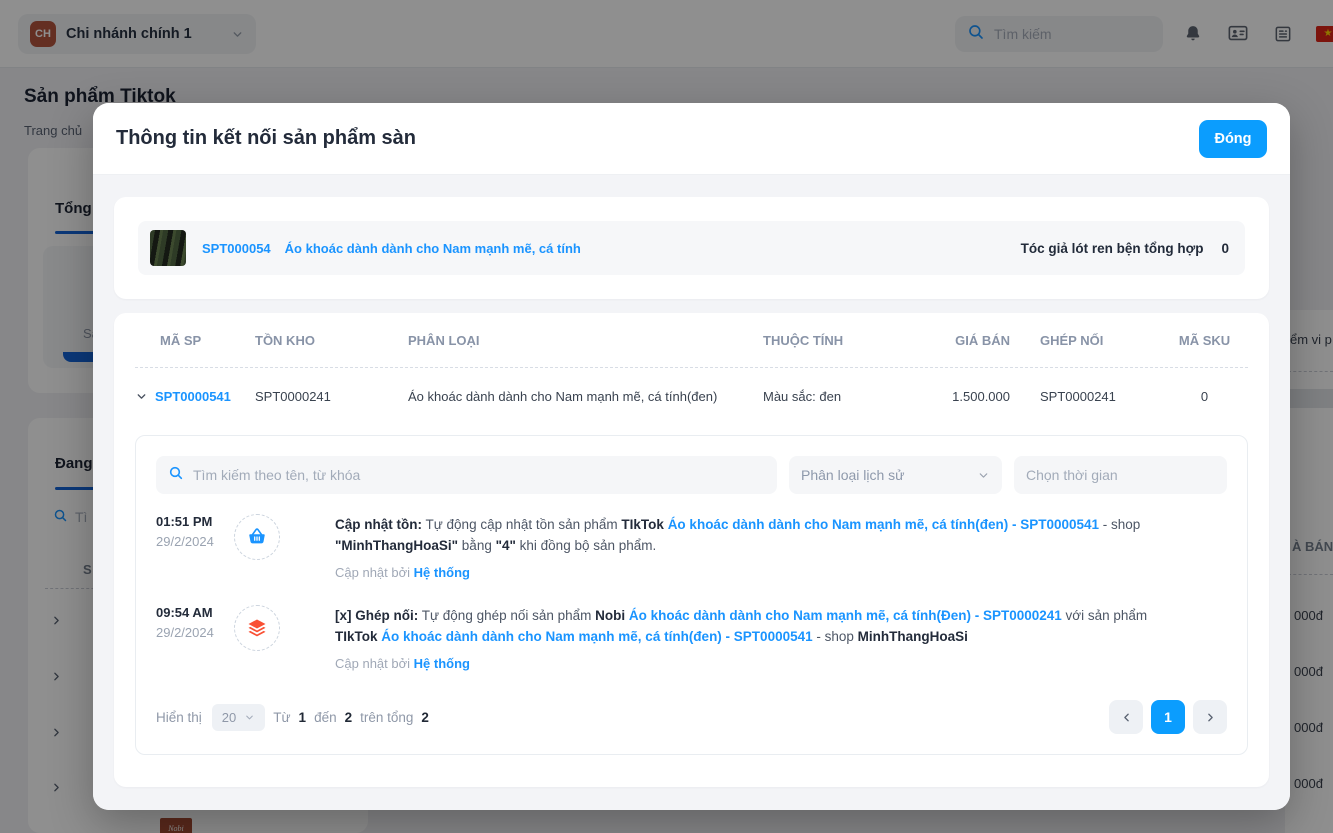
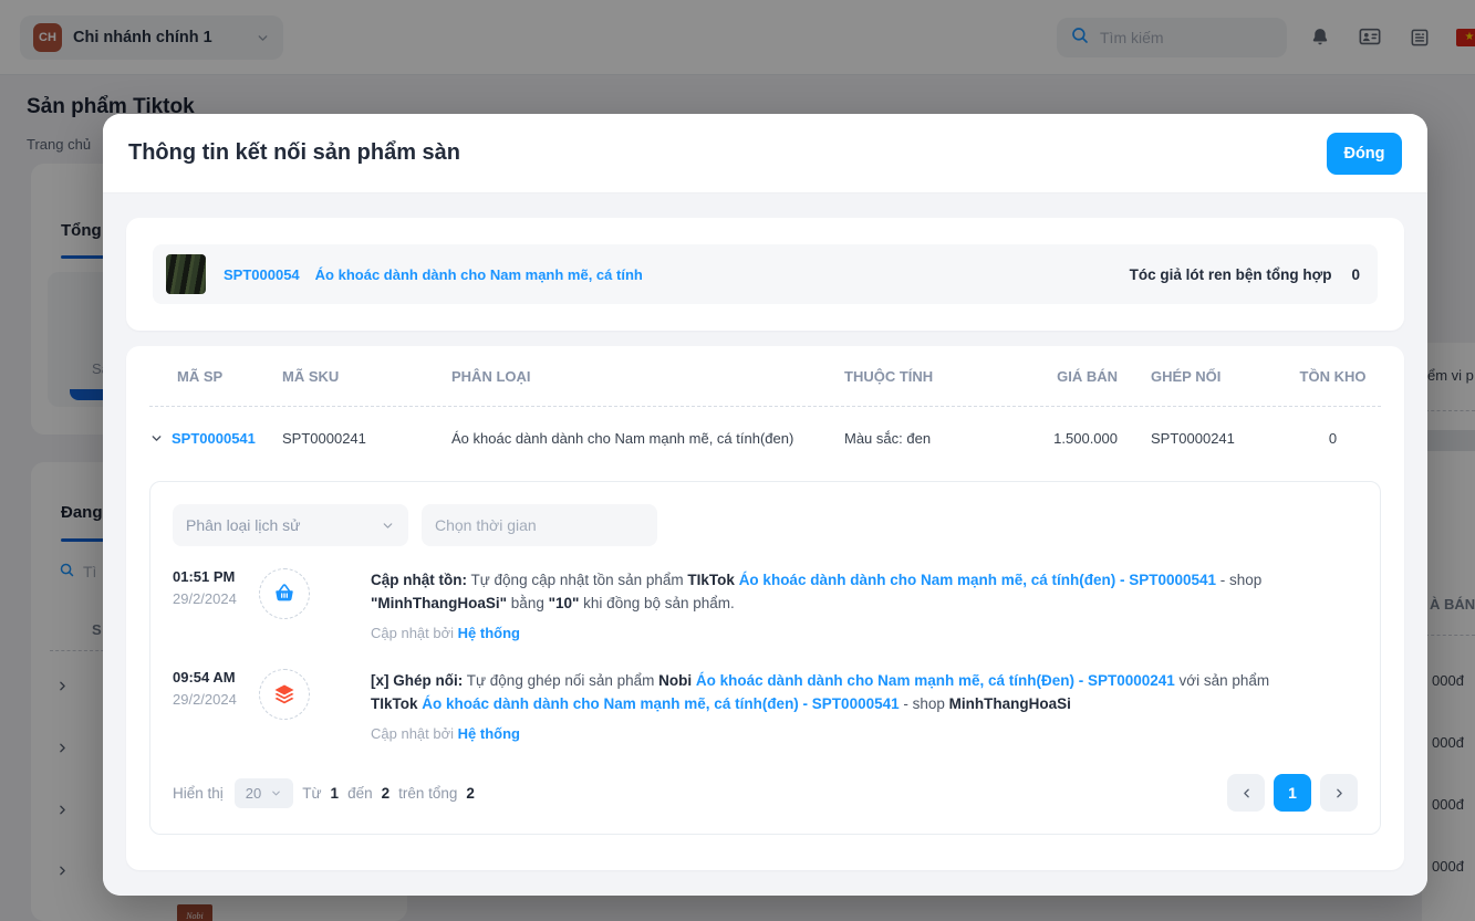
  CH
  Chi nhánh chính 1
  Tìm kiếm
  ★
  Sản phẩm Tiktok
  Trang chủ
  Tổng
  Đang
  Tì
  S
  Nobi
  ểm vi p
  À BÁN
  000đ
  000đ
  000đ
  000đ
  Thông tin kết nối sản phẩm sàn
  Đóng
  SPT000054
  Áo khoác dành dành cho Nam mạnh mẽ, cá tính
  Tóc giả lót ren bện tổng hợp
  0
  MÃ SP
- TỒN KHO
+ MÃ SKU
  PHÂN LOẠI
  THUỘC TÍNH
  GIÁ BÁN
  GHÉP NỐI
- MÃ SKU
+ TỒN KHO
  SPT0000541
  SPT0000241
  Áo khoác dành dành cho Nam mạnh mẽ, cá tính(đen)
  Màu sắc: đen
  1.500.000
  SPT0000241
  0
- Tìm kiếm theo tên, từ khóa
  Phân loại lịch sử
  Chọn thời gian
  01:51 PM
  29/2/2024
- Cập nhật tồn: Tự động cập nhật tồn sản phẩm TIkTok Áo khoác dành dành cho Nam mạnh mẽ, cá tính(đen) - SPT0000541 - shop "MinhThangHoaSi" bằng "4" khi đồng bộ sản phẩm.
+ Cập nhật tồn: Tự động cập nhật tồn sản phẩm TIkTok Áo khoác dành dành cho Nam mạnh mẽ, cá tính(đen) - SPT0000541 - shop "MinhThangHoaSi" bằng "10" khi đồng bộ sản phẩm.
  Cập nhật bởi Hệ thống
  09:54 AM
  29/2/2024
  [x] Ghép nối: Tự động ghép nối sản phẩm Nobi Áo khoác dành dành cho Nam mạnh mẽ, cá tính(Đen) - SPT0000241 với sản phẩm TIkTok Áo khoác dành dành cho Nam mạnh mẽ, cá tính(đen) - SPT0000541 - shop MinhThangHoaSi
  Cập nhật bởi Hệ thống
  Hiển thị
  20
  Từ
  1
  đến
  2
  trên tổng
  2
  1
